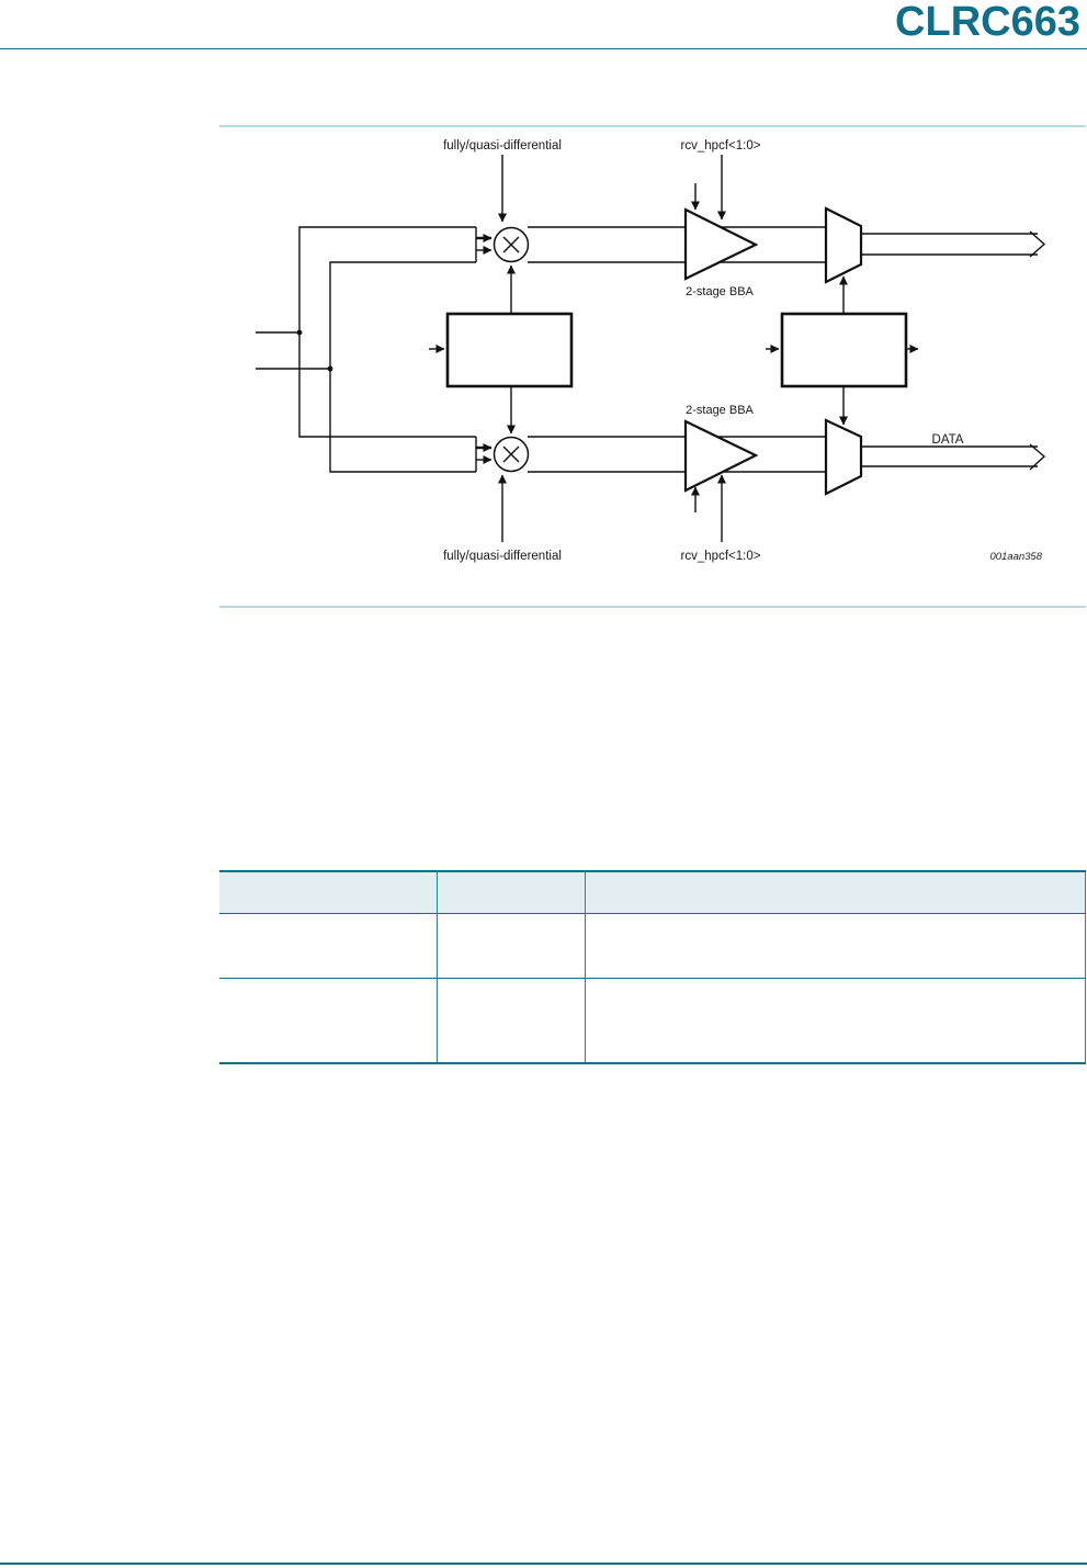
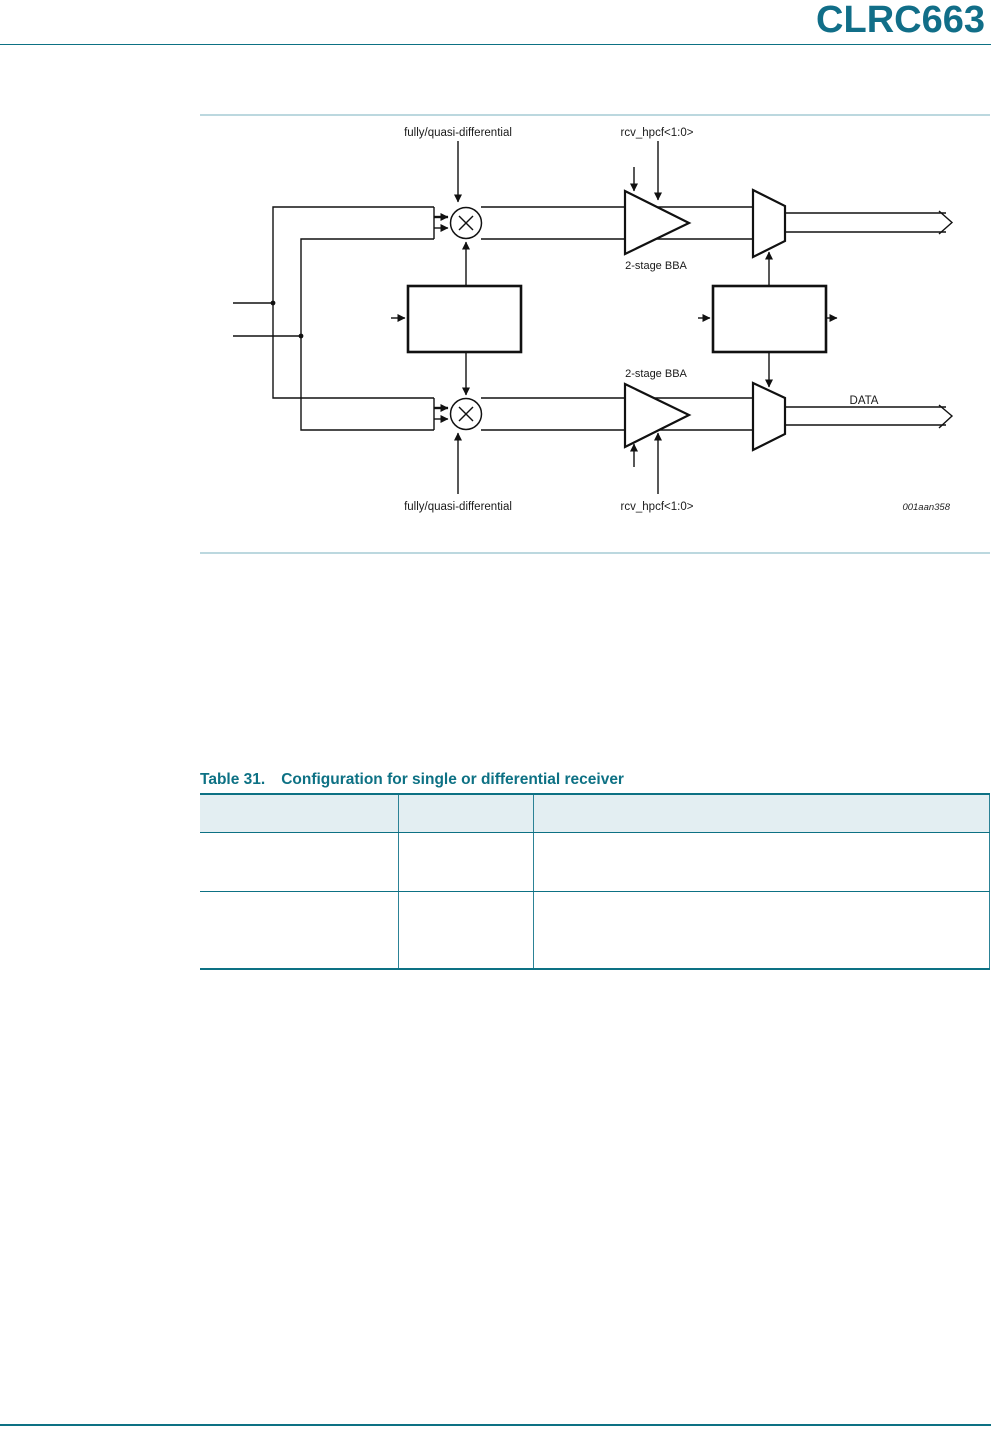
  CLRC663
  fully/quasi-differential
  rcv_hpcf<1:0>
  2-stage BBA
  2-stage BBA
  DATA
  fully/quasi-differential
  rcv_hpcf<1:0>
  001aan358
+ Table 31. Configuration for single or differential receiver
